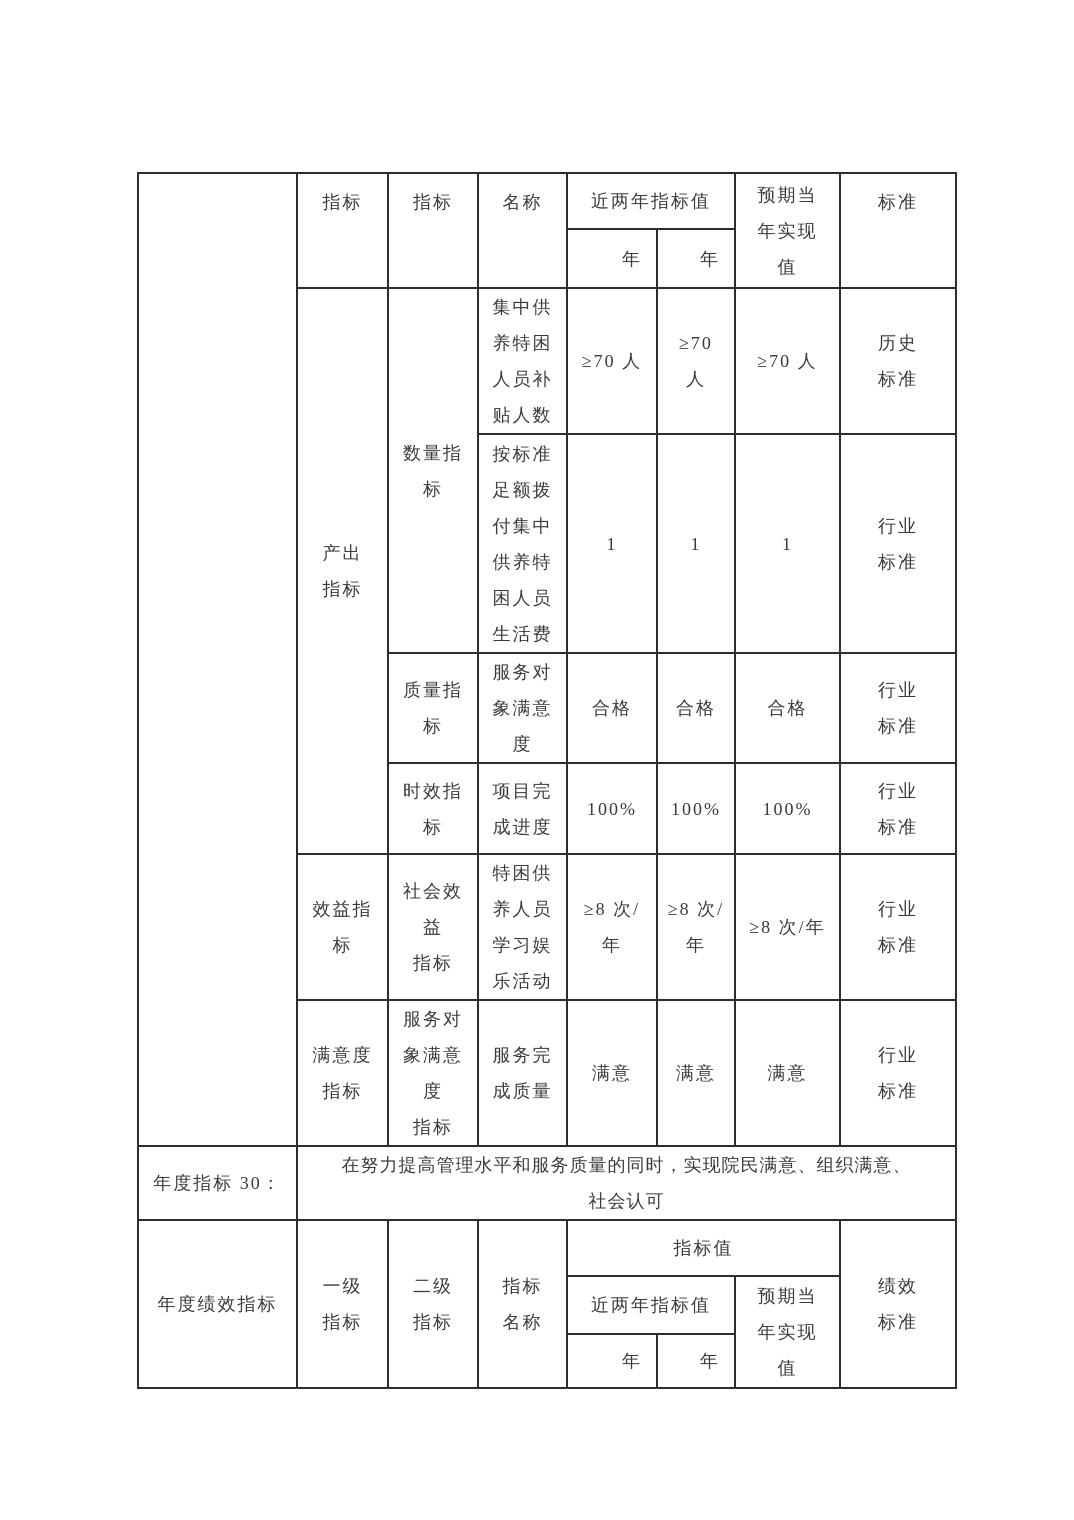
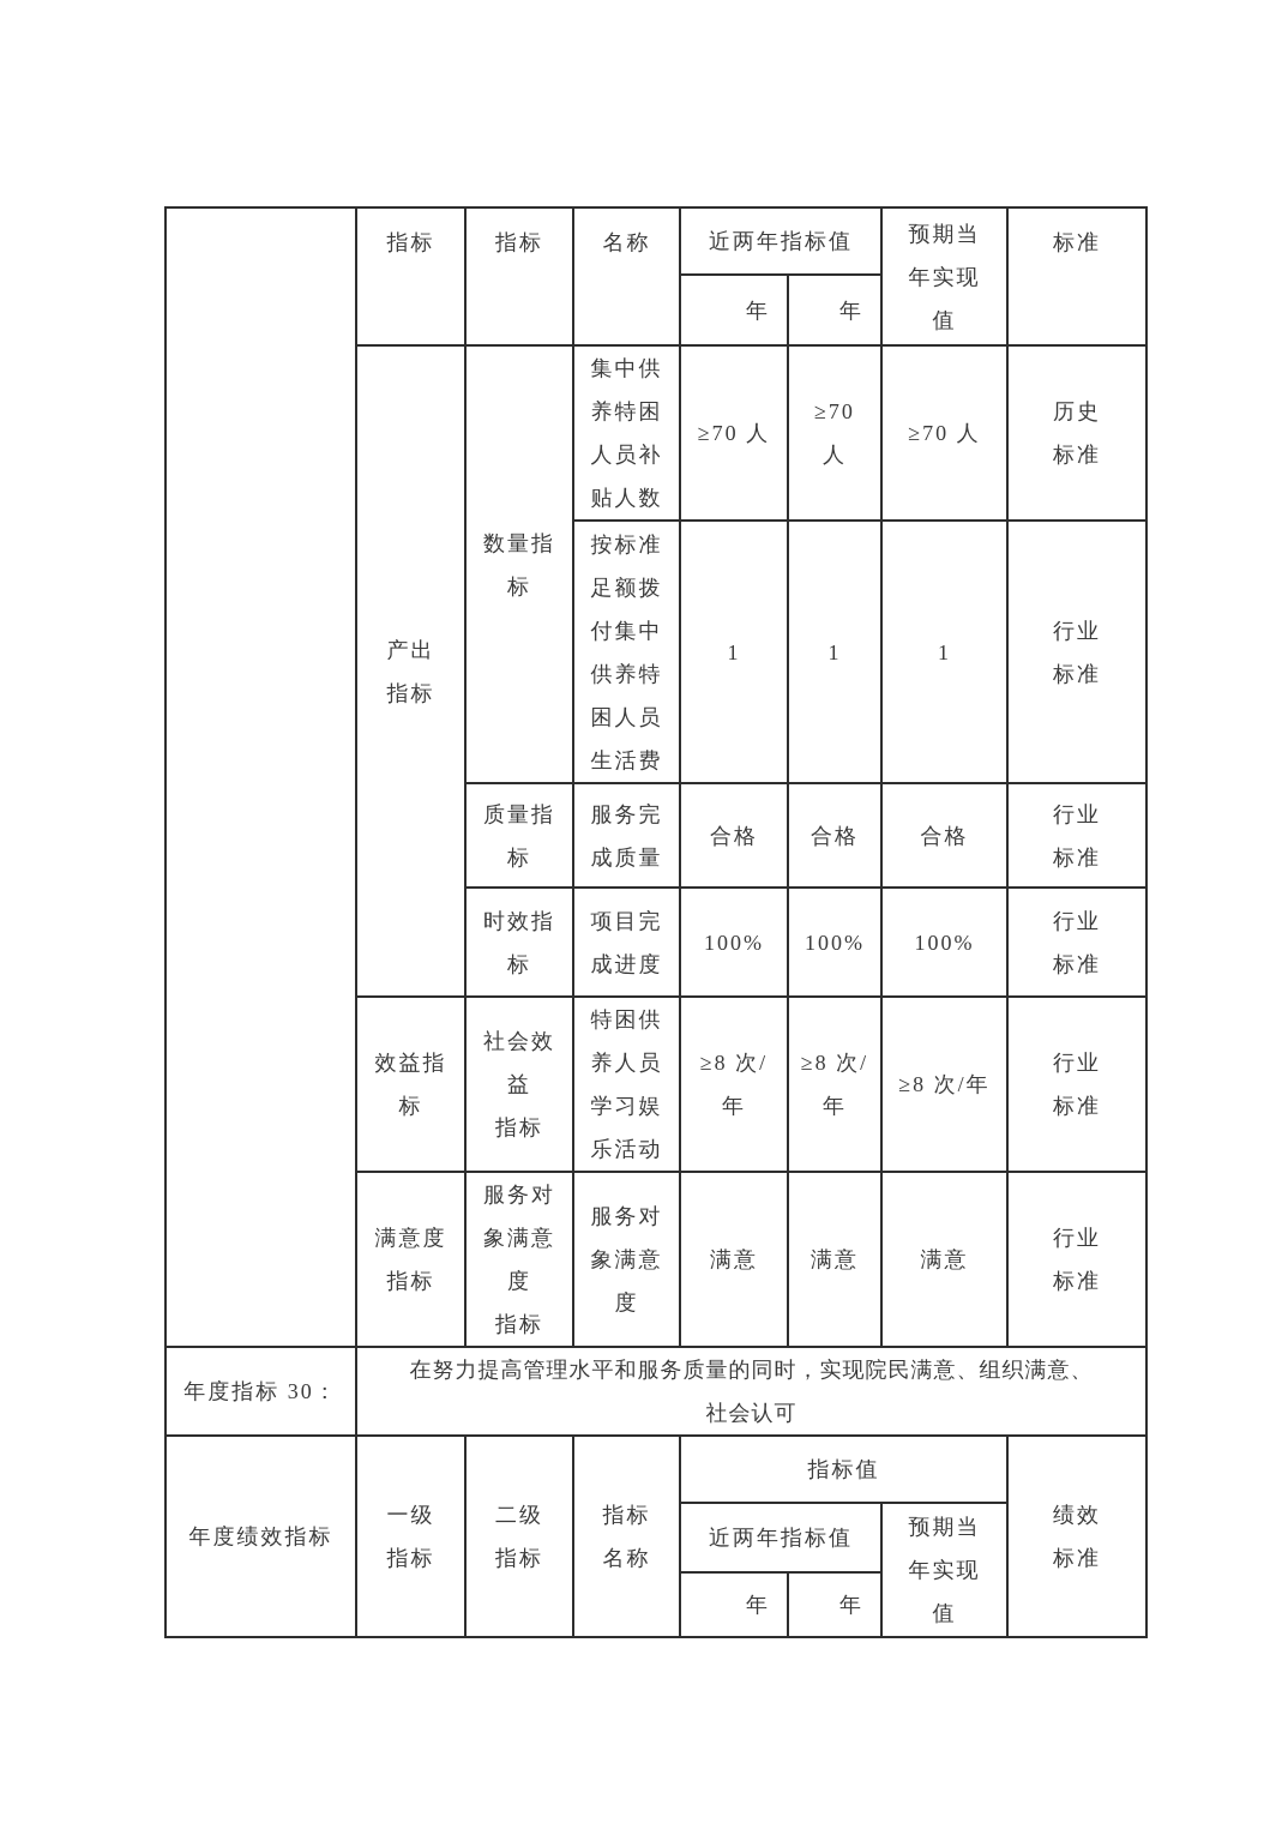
  	指标	指标	名称	近两年指标值	预期当 年实现 值	标准
  年	年
  产出 指标	数量指 标	集中供 养特困 人员补 贴人数	≥70 人	≥70 人	≥70 人	历史 标准
  按标准 足额拨 付集中 供养特 困人员 生活费	1	1	1	行业 标准
- 质量指 标	服务对 象满意 度	合格	合格	合格	行业 标准
+ 质量指 标	服务完 成质量	合格	合格	合格	行业 标准
  时效指 标	项目完 成进度	100%	100%	100%	行业 标准
  效益指 标	社会效 益 指标	特困供 养人员 学习娱 乐活动	≥8 次/ 年	≥8 次/ 年	≥8 次/年	行业 标准
- 满意度 指标	服务对 象满意 度 指标	服务完 成质量	满意	满意	满意	行业 标准
+ 满意度 指标	服务对 象满意 度 指标	服务对 象满意 度	满意	满意	满意	行业 标准
  年度指标 30：	在努力提高管理水平和服务质量的同时，实现院民满意、组织满意、 社会认可
  年度绩效指标	一级 指标	二级 指标	指标 名称	指标值	绩效 标准
  近两年指标值	预期当 年实现 值
  年	年
